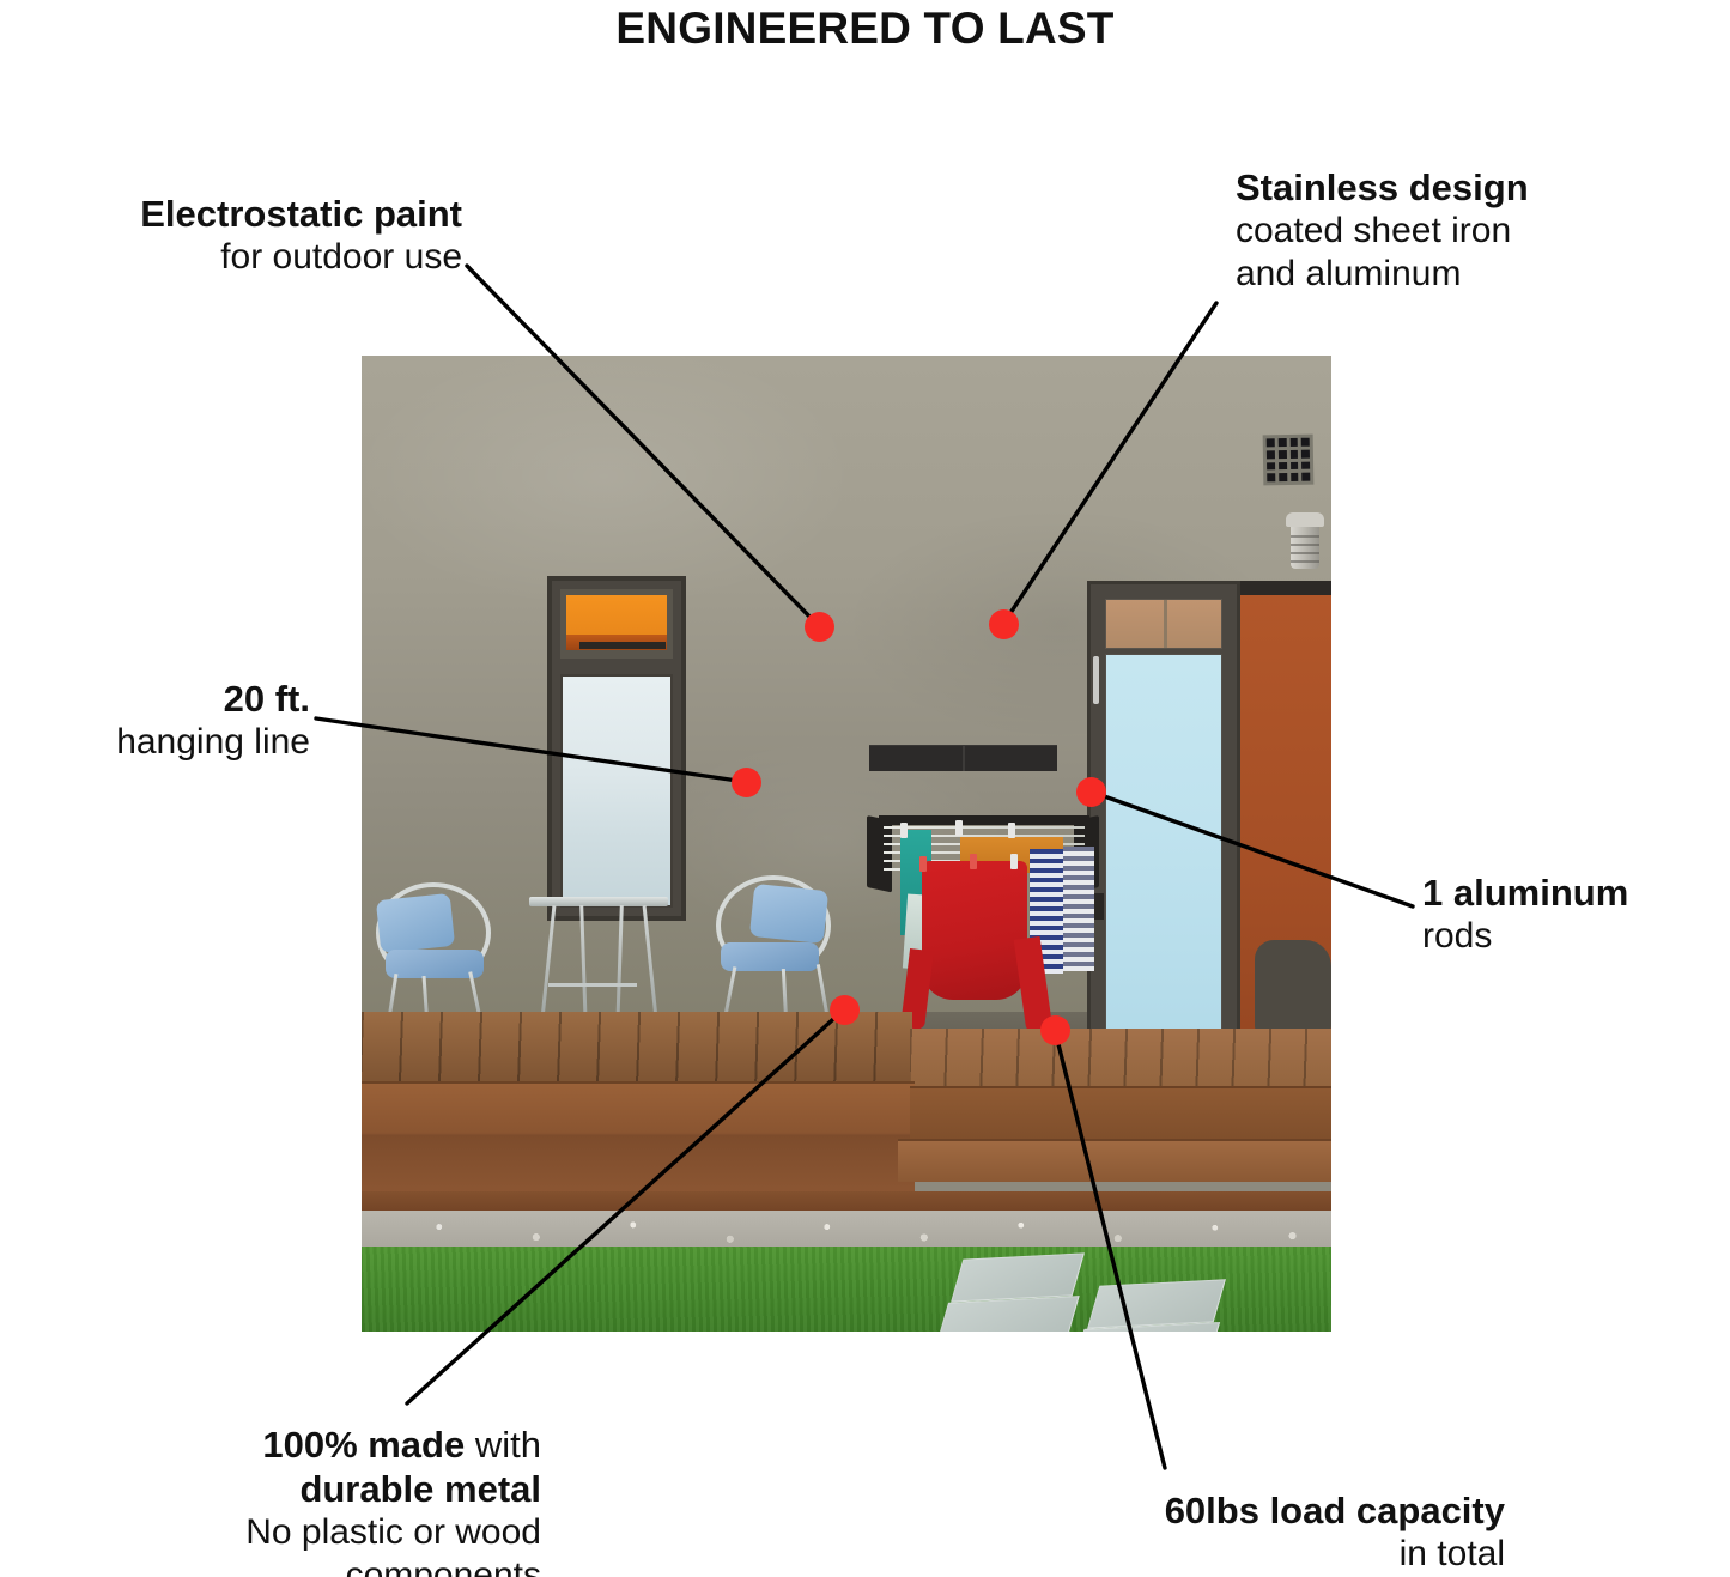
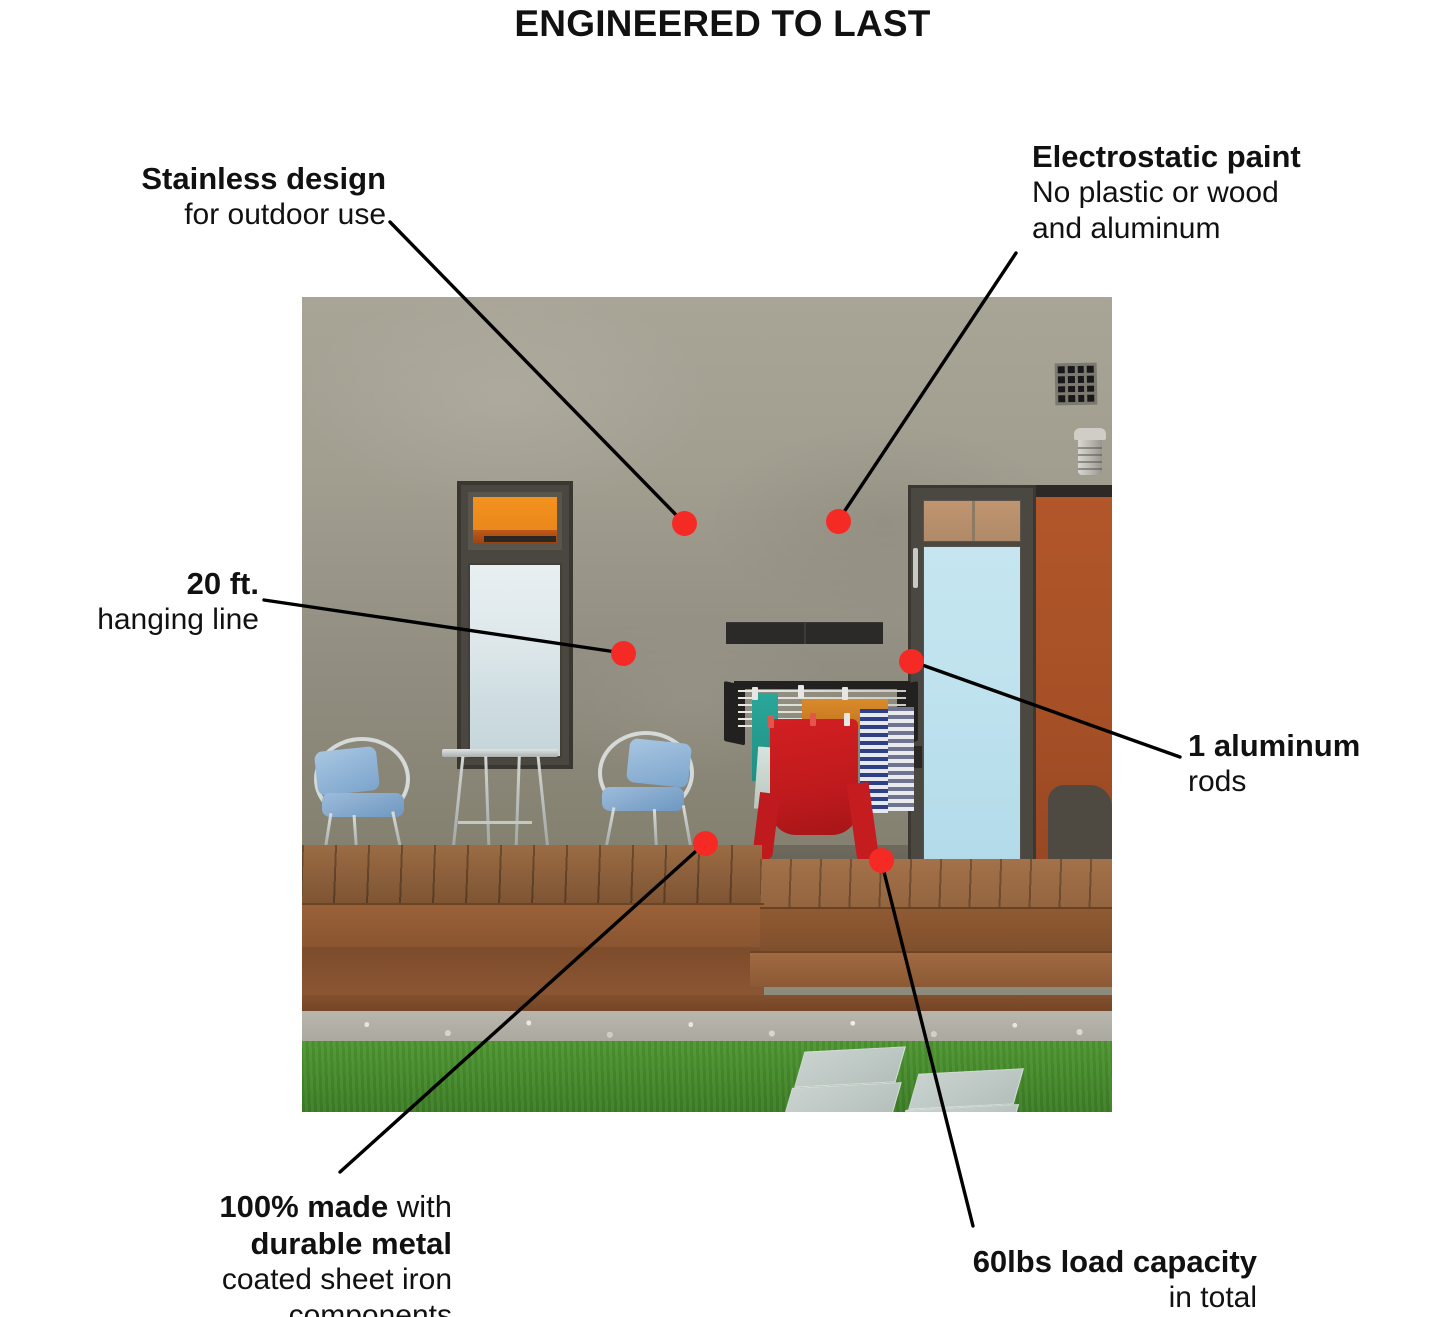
  ENGINEERED TO LAST
- Electrostatic paint
+ Stainless design
  for outdoor use
- Stainless design
+ Electrostatic paint
- coated sheet iron
+ No plastic or wood
  and aluminum
  20 ft.
  hanging line
  1 aluminum
  rods
  100% made with
  durable metal
- No plastic or wood
+ coated sheet iron
  components
  60lbs load capacity
  in total
